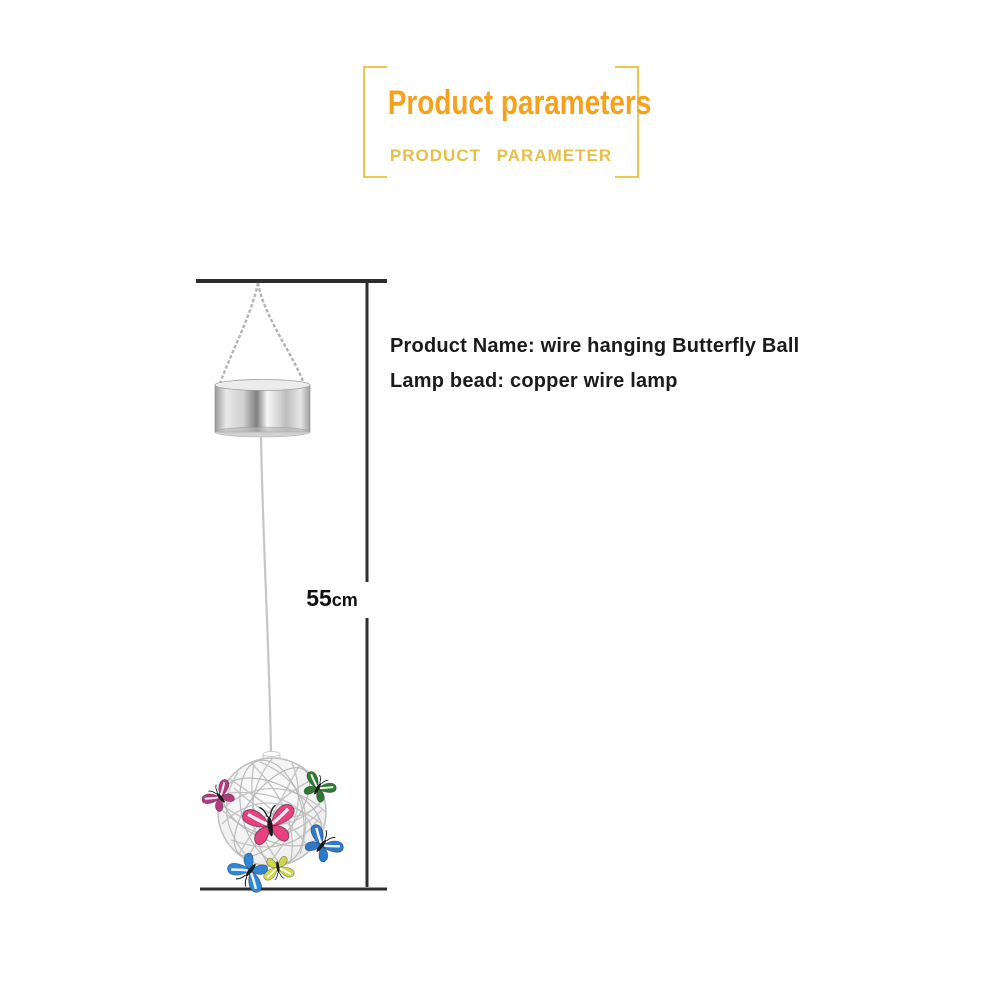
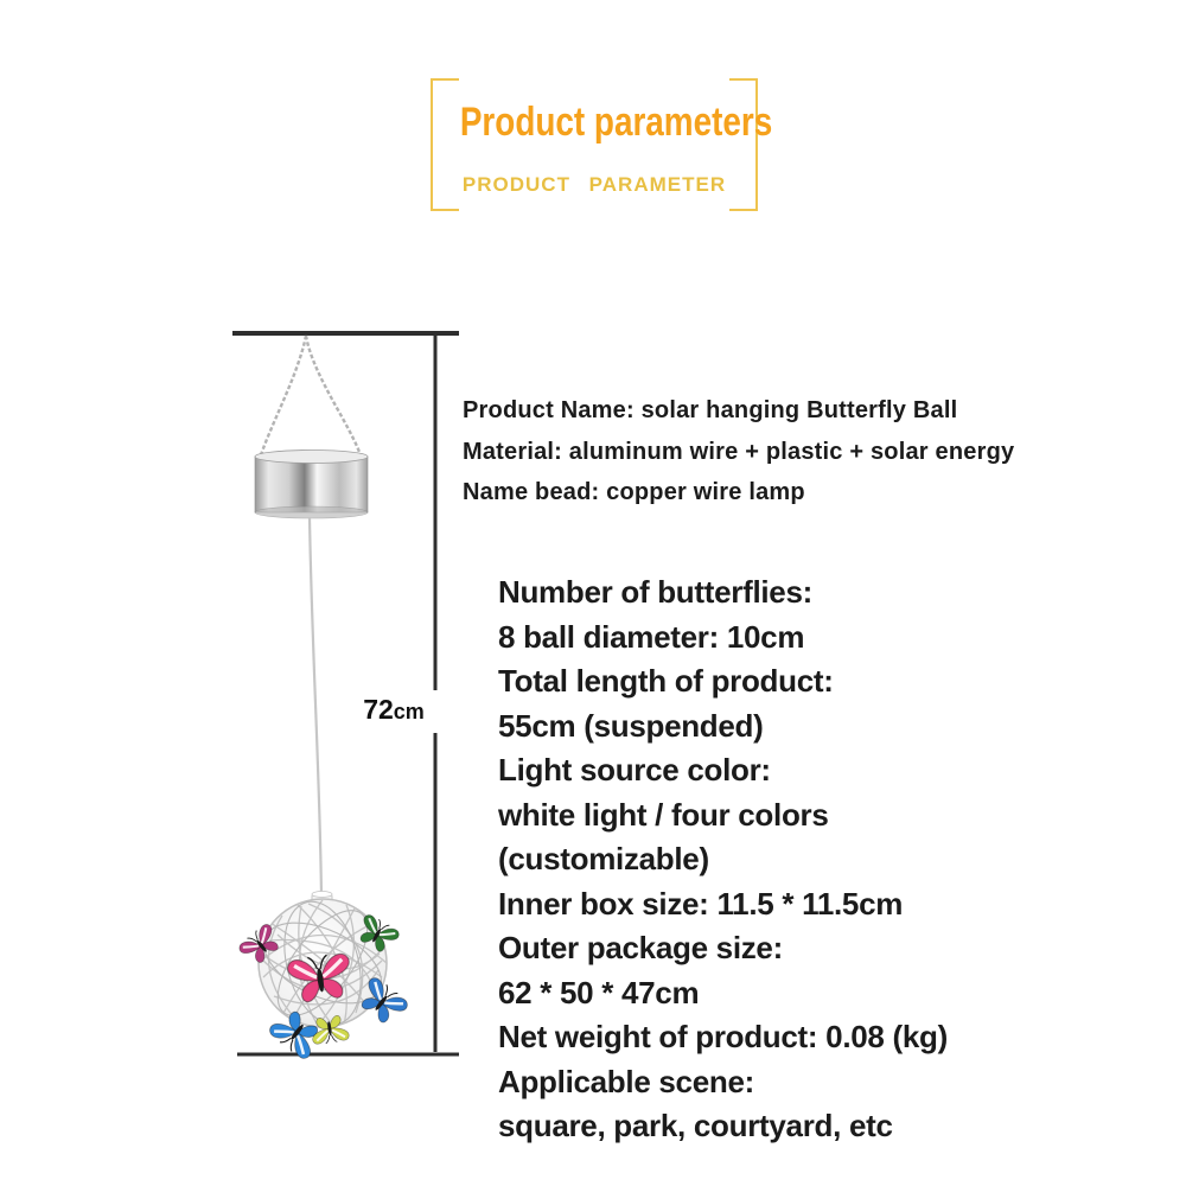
  Product parameters
  PRODUCT PARAMETER
- 55cm
+ 72cm
- Product Name: wire hanging Butterfly Ball
+ Product Name: solar hanging Butterfly Ball
+ Material: aluminum wire + plastic + solar energy
- Lamp bead: copper wire lamp
+ Name bead: copper wire lamp
+ Number of butterflies:
+ 8 ball diameter: 10cm
+ Total length of product:
+ 55cm (suspended)
+ Light source color:
+ white light / four colors
+ (customizable)
+ Inner box size: 11.5 * 11.5cm
+ Outer package size:
+ 62 * 50 * 47cm
+ Net weight of product: 0.08 (kg)
+ Applicable scene:
+ square, park, courtyard, etc
